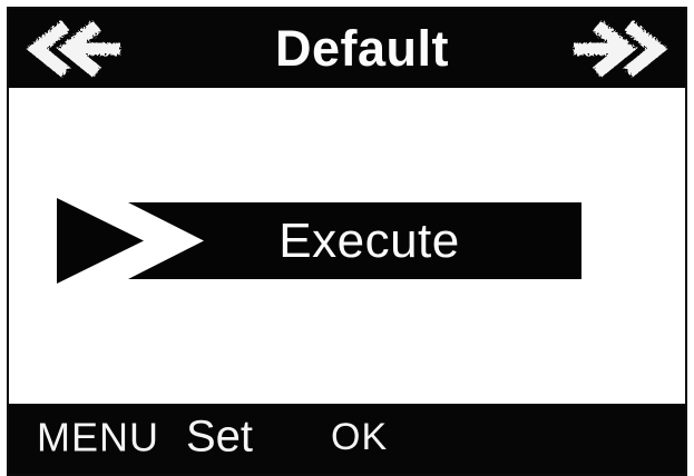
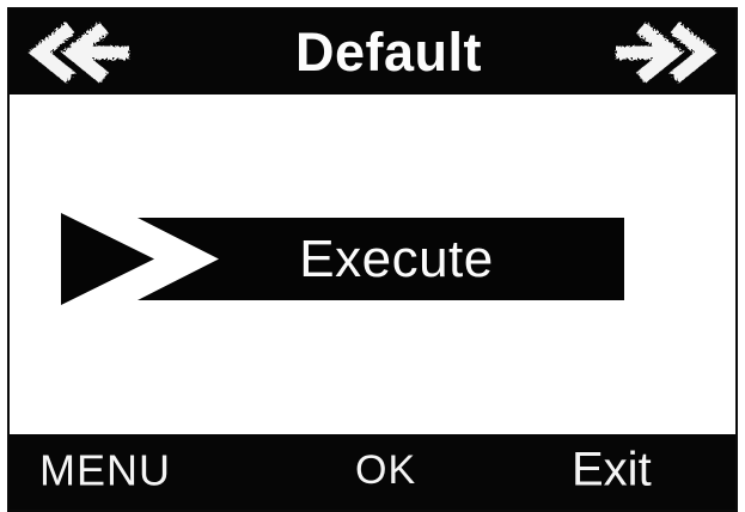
  Default
  Execute
  MENU
- Set
  OK
+ Exit
